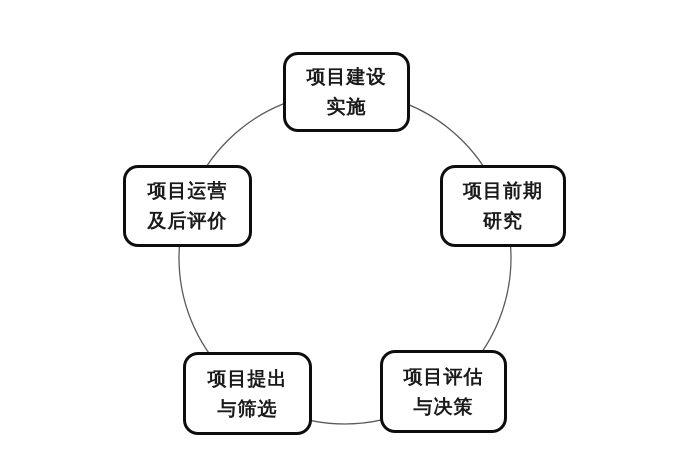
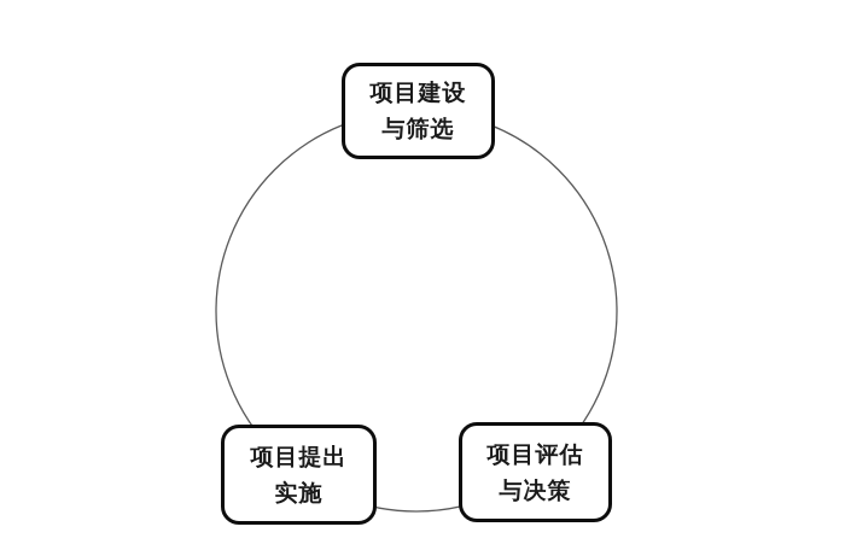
  项目建设
- 实施
+ 与筛选
- 项目前期
- 研究
  项目评估
  与决策
  项目提出
- 与筛选
+ 实施
- 项目运营
- 及后评价
